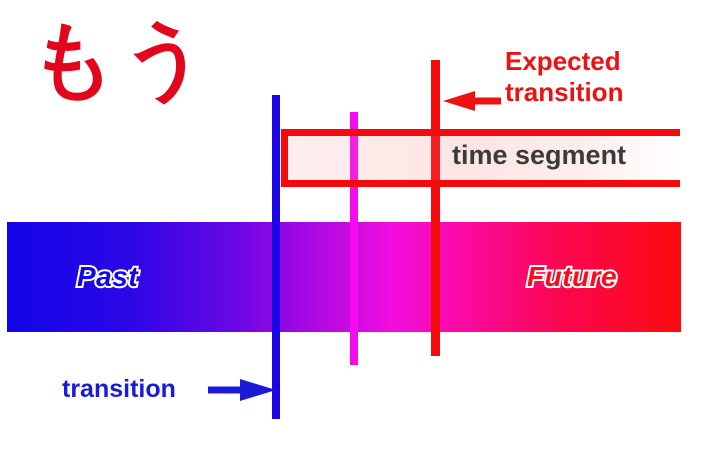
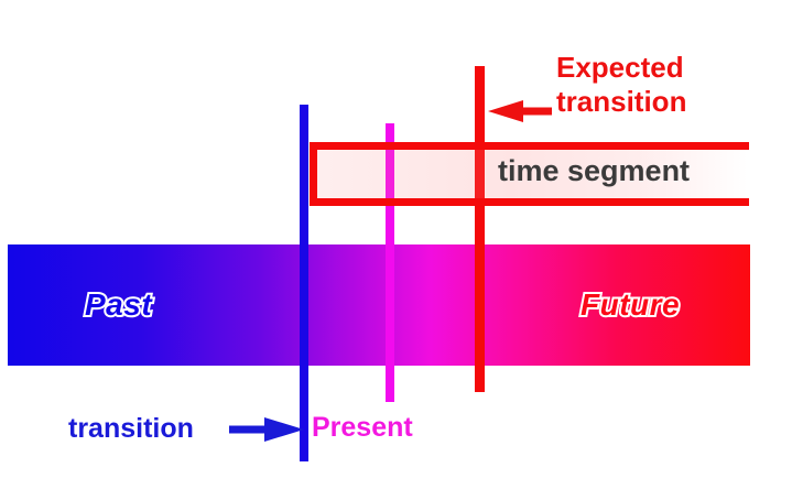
- もう
  Past
  Future
  time segment
  Expected
  transition
  transition
+ Present
